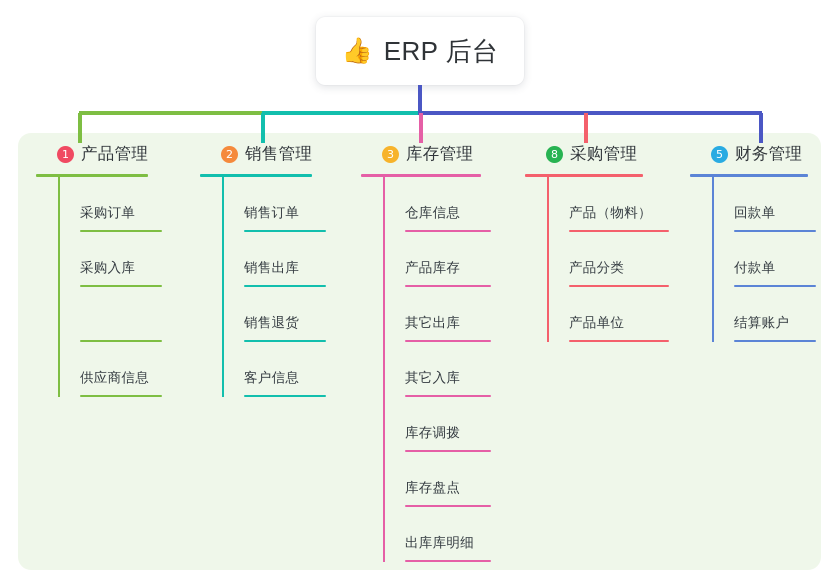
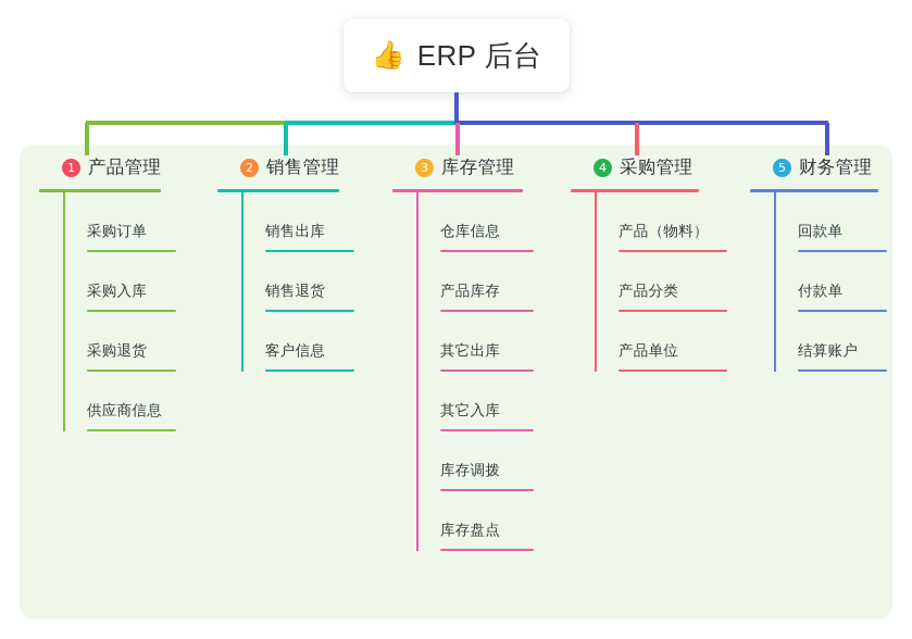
  👍
  ERP 后台
  1
  产品管理
  采购订单
  采购入库
+ 采购退货
  供应商信息
  2
  销售管理
- 销售订单
  销售出库
  销售退货
  客户信息
  3
  库存管理
  仓库信息
  产品库存
  其它出库
  其它入库
  库存调拨
  库存盘点
- 出库库明细
- 8
+ 4
  采购管理
  产品（物料）
  产品分类
  产品单位
  5
  财务管理
  回款单
  付款单
  结算账户
